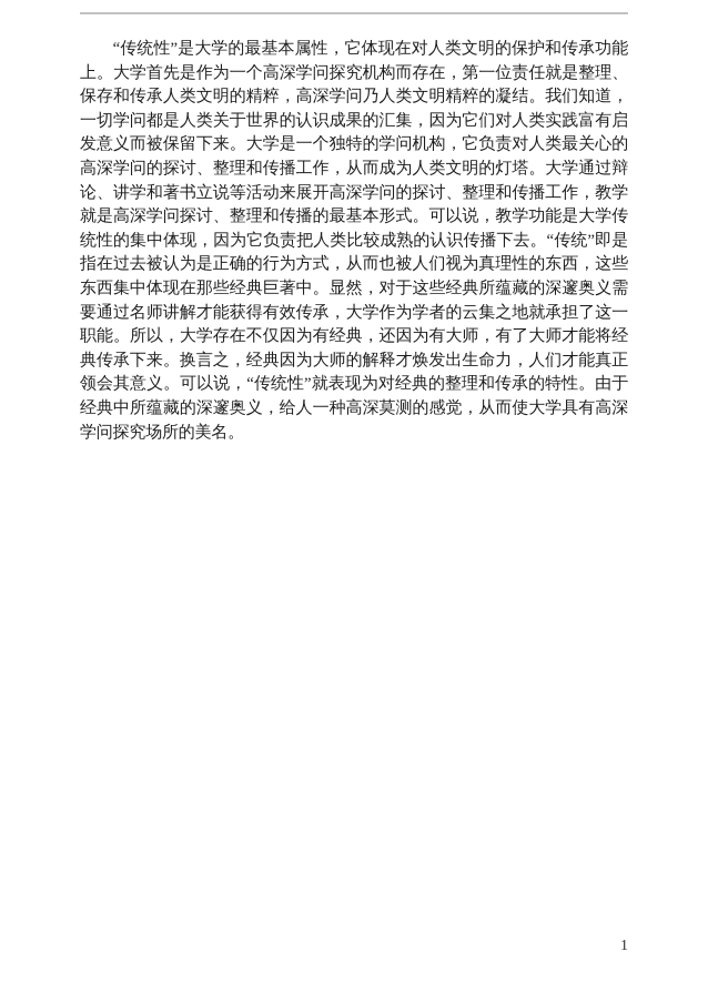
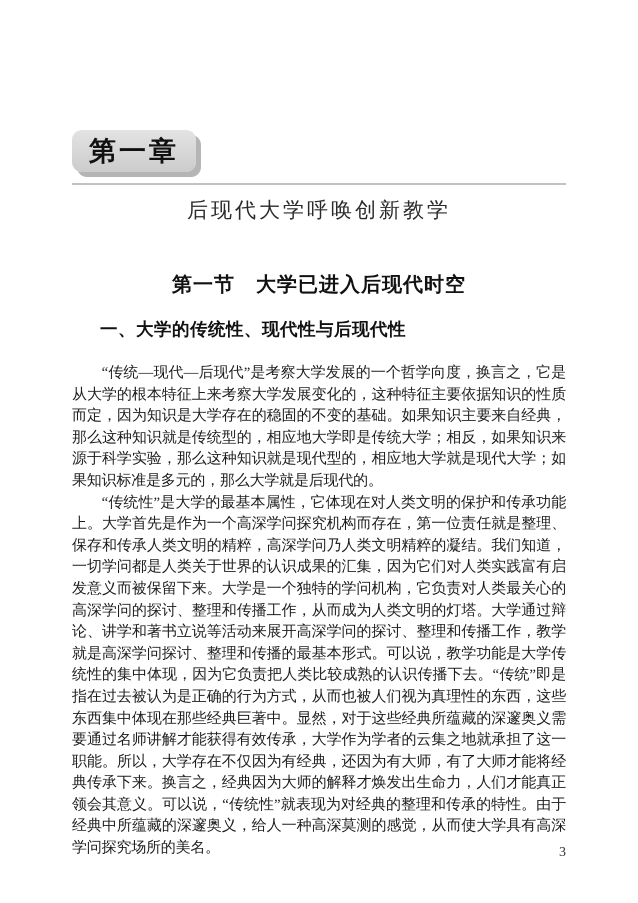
+ 第一章
+ 后现代大学呼唤创新教学
+ 第一节 大学已进入后现代时空
+ 一、大学的传统性、现代性与后现代性
+ “传统—现代—后现代”是考察大学发展的一个哲学向度，换言之，它是从大学的根本特征上来考察大学发展变化的，这种特征主要依据知识的性质而定，因为知识是大学存在的稳固的不变的基础。如果知识主要来自经典，那么这种知识就是传统型的，相应地大学即是传统大学；相反，如果知识来源于科学实验，那么这种知识就是现代型的，相应地大学就是现代大学；如果知识标准是多元的，那么大学就是后现代的。
  “传统性”是大学的最基本属性，它体现在对人类文明的保护和传承功能上。大学首先是作为一个高深学问探究机构而存在，第一位责任就是整理、保存和传承人类文明的精粹，高深学问乃人类文明精粹的凝结。我们知道，一切学问都是人类关于世界的认识成果的汇集，因为它们对人类实践富有启发意义而被保留下来。大学是一个独特的学问机构，它负责对人类最关心的高深学问的探讨、整理和传播工作，从而成为人类文明的灯塔。大学通过辩论、讲学和著书立说等活动来展开高深学问的探讨、整理和传播工作，教学就是高深学问探讨、整理和传播的最基本形式。可以说，教学功能是大学传统性的集中体现，因为它负责把人类比较成熟的认识传播下去。“传统”即是指在过去被认为是正确的行为方式，从而也被人们视为真理性的东西，这些东西集中体现在那些经典巨著中。显然，对于这些经典所蕴藏的深邃奥义需要通过名师讲解才能获得有效传承，大学作为学者的云集之地就承担了这一职能。所以，大学存在不仅因为有经典，还因为有大师，有了大师才能将经典传承下来。换言之，经典因为大师的解释才焕发出生命力，人们才能真正领会其意义。可以说，“传统性”就表现为对经典的整理和传承的特性。由于经典中所蕴藏的深邃奥义，给人一种高深莫测的感觉，从而使大学具有高深学问探究场所的美名。
- 1
+ 3
